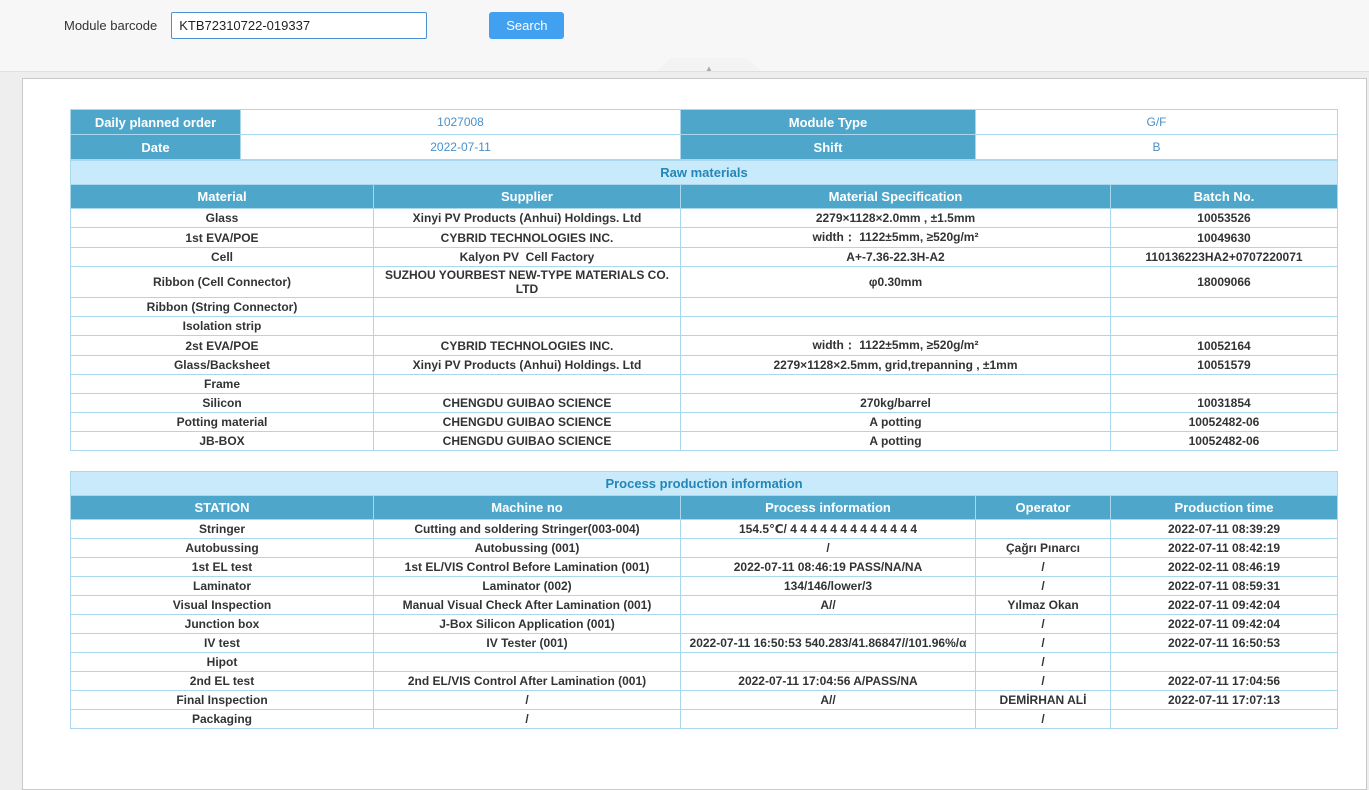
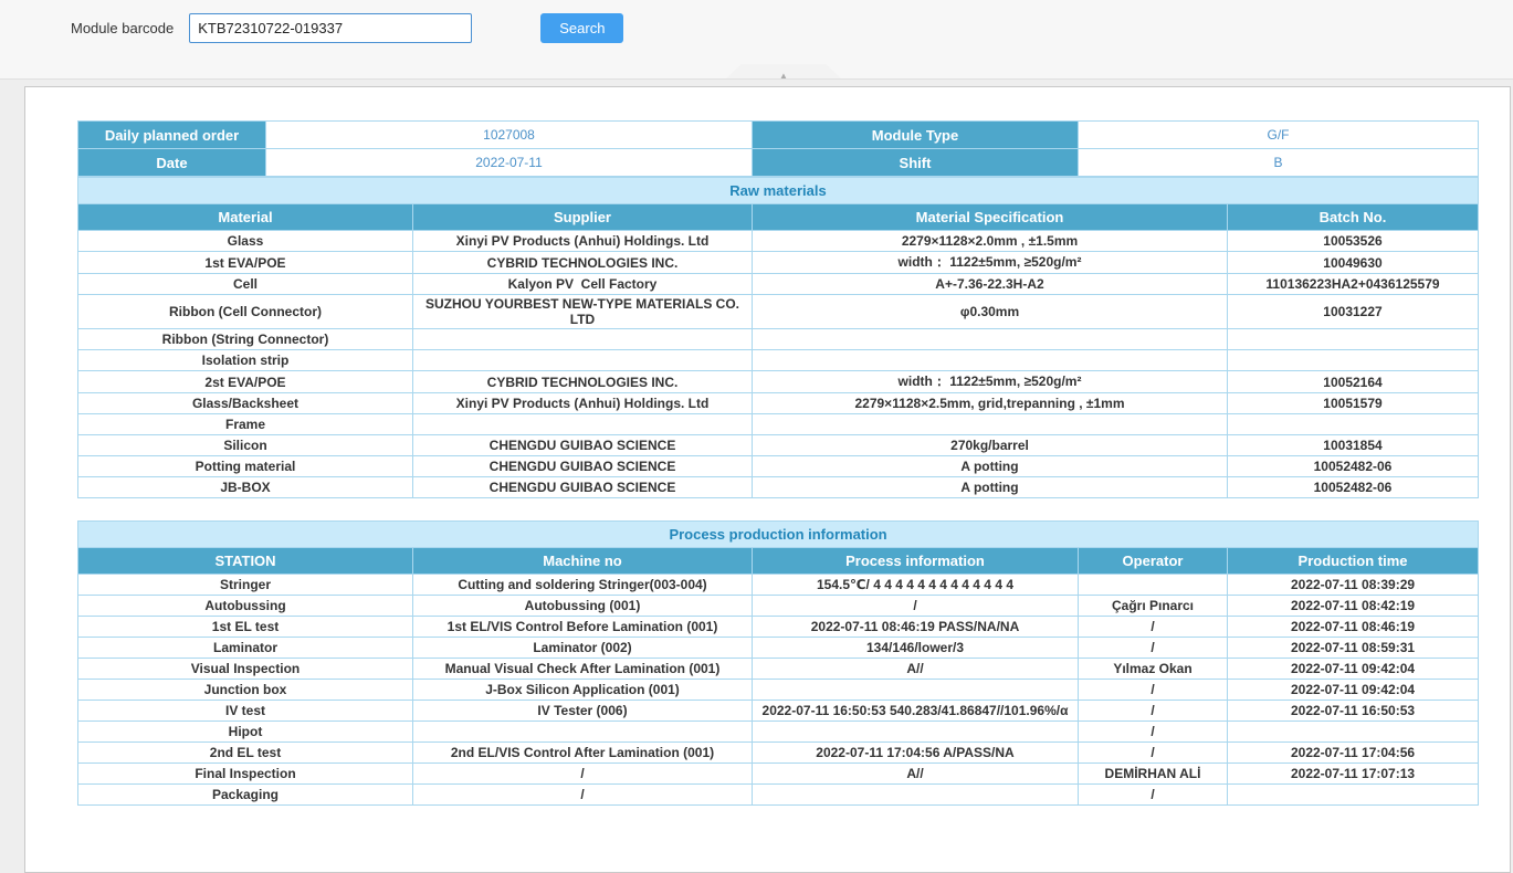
  Module barcode
  KTB72310722-019337
  Search
  ▲
  Daily planned order	1027008	Module Type	G/F
  Date	2022-07-11	Shift	B
  Raw materials
  Material	Supplier	Material Specification	Batch No.
  Glass	Xinyi PV Products (Anhui) Holdings. Ltd	2279×1128×2.0mm , ±1.5mm	10053526
  1st EVA/POE	CYBRID TECHNOLOGIES INC.	width： 1122±5mm, ≥520g/m²	10049630
- Cell	Kalyon PV Cell Factory	A+-7.36-22.3H-A2	110136223HA2+0707220071
+ Cell	Kalyon PV Cell Factory	A+-7.36-22.3H-A2	110136223HA2+0436125579
- Ribbon (Cell Connector)	SUZHOU YOURBEST NEW-TYPE MATERIALS CO. LTD	φ0.30mm	18009066
+ Ribbon (Cell Connector)	SUZHOU YOURBEST NEW-TYPE MATERIALS CO. LTD	φ0.30mm	10031227
  Ribbon (String Connector)
  Isolation strip
  2st EVA/POE	CYBRID TECHNOLOGIES INC.	width： 1122±5mm, ≥520g/m²	10052164
  Glass/Backsheet	Xinyi PV Products (Anhui) Holdings. Ltd	2279×1128×2.5mm, grid,trepanning , ±1mm	10051579
  Frame
  Silicon	CHENGDU GUIBAO SCIENCE	270kg/barrel	10031854
  Potting material	CHENGDU GUIBAO SCIENCE	A potting	10052482-06
  JB-BOX	CHENGDU GUIBAO SCIENCE	A potting	10052482-06
  Process production information
  STATION	Machine no	Process information	Operator	Production time
  Stringer	Cutting and soldering Stringer(003-004)	154.5℃/ 4 4 4 4 4 4 4 4 4 4 4 4 4		2022-07-11 08:39:29
  Autobussing	Autobussing (001)	/	Çağrı Pınarcı	2022-07-11 08:42:19
- 1st EL test	1st EL/VIS Control Before Lamination (001)	2022-07-11 08:46:19 PASS/NA/NA	/	2022-02-11 08:46:19
+ 1st EL test	1st EL/VIS Control Before Lamination (001)	2022-07-11 08:46:19 PASS/NA/NA	/	2022-07-11 08:46:19
  Laminator	Laminator (002)	134/146/lower/3	/	2022-07-11 08:59:31
  Visual Inspection	Manual Visual Check After Lamination (001)	A//	Yılmaz Okan	2022-07-11 09:42:04
  Junction box	J-Box Silicon Application (001)		/	2022-07-11 09:42:04
- IV test	IV Tester (001)	2022-07-11 16:50:53 540.283/41.86847//101.96%/α	/	2022-07-11 16:50:53
+ IV test	IV Tester (006)	2022-07-11 16:50:53 540.283/41.86847//101.96%/α	/	2022-07-11 16:50:53
  Hipot			/
  2nd EL test	2nd EL/VIS Control After Lamination (001)	2022-07-11 17:04:56 A/PASS/NA	/	2022-07-11 17:04:56
  Final Inspection	/	A//	DEMİRHAN ALİ	2022-07-11 17:07:13
  Packaging	/		/
